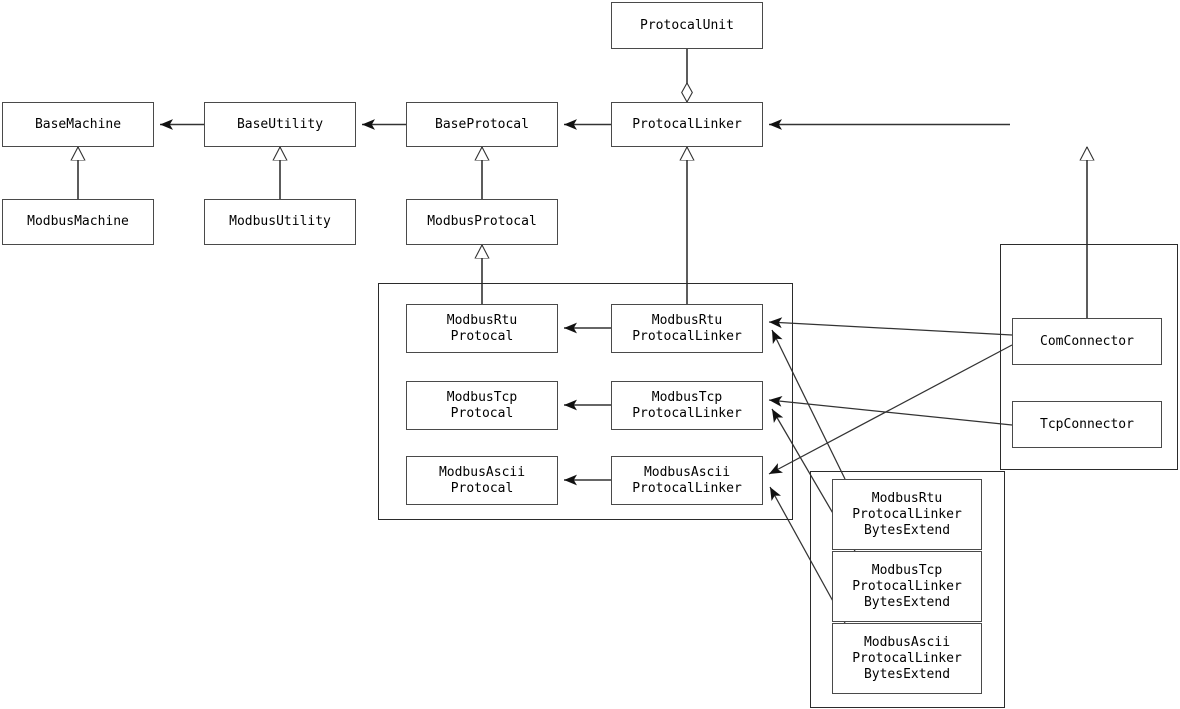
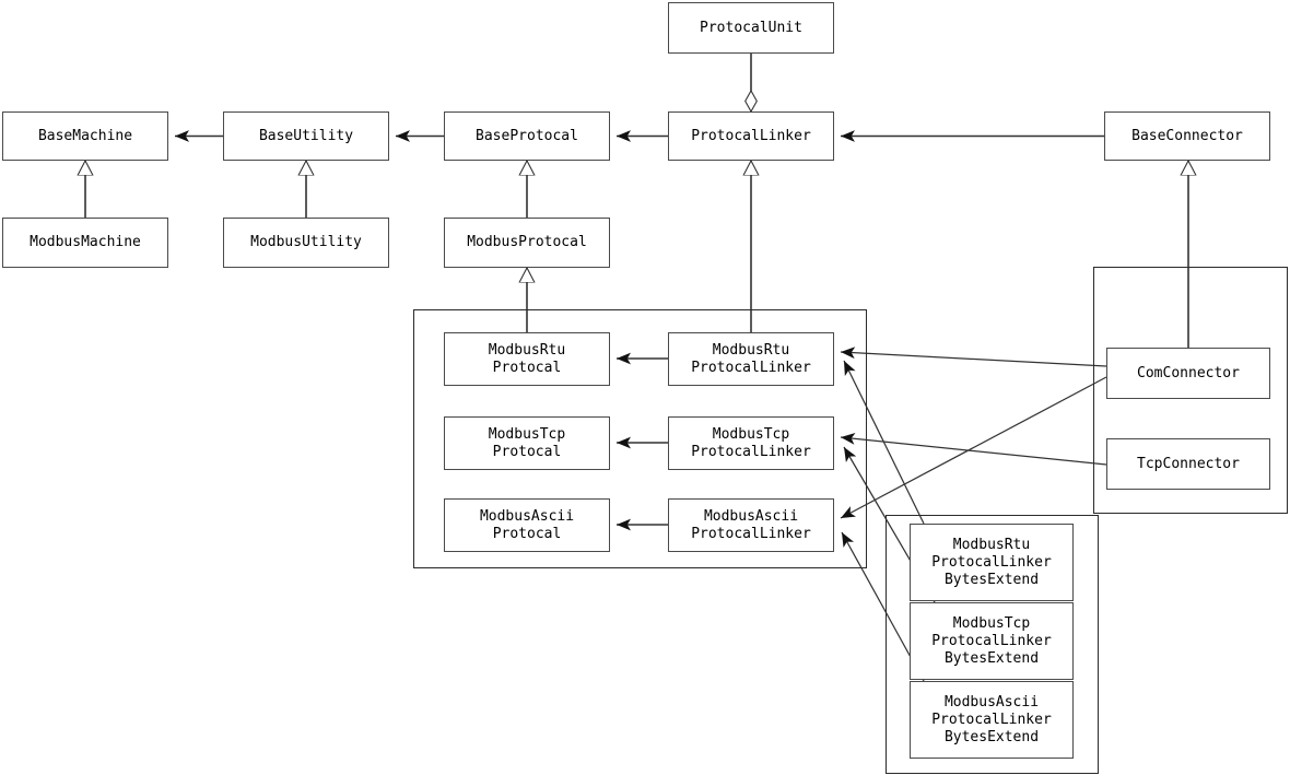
  ProtocalUnit
  BaseMachine
  BaseUtility
  BaseProtocal
  ProtocalLinker
+ BaseConnector
  ModbusMachine
  ModbusUtility
  ModbusProtocal
  ModbusRtu
  Protocal
  ModbusTcp
  Protocal
  ModbusAscii
  Protocal
  ModbusRtu
  ProtocalLinker
  ModbusTcp
  ProtocalLinker
  ModbusAscii
  ProtocalLinker
  ComConnector
  TcpConnector
  ModbusRtu
  ProtocalLinker
  BytesExtend
  ModbusTcp
  ProtocalLinker
  BytesExtend
  ModbusAscii
  ProtocalLinker
  BytesExtend
